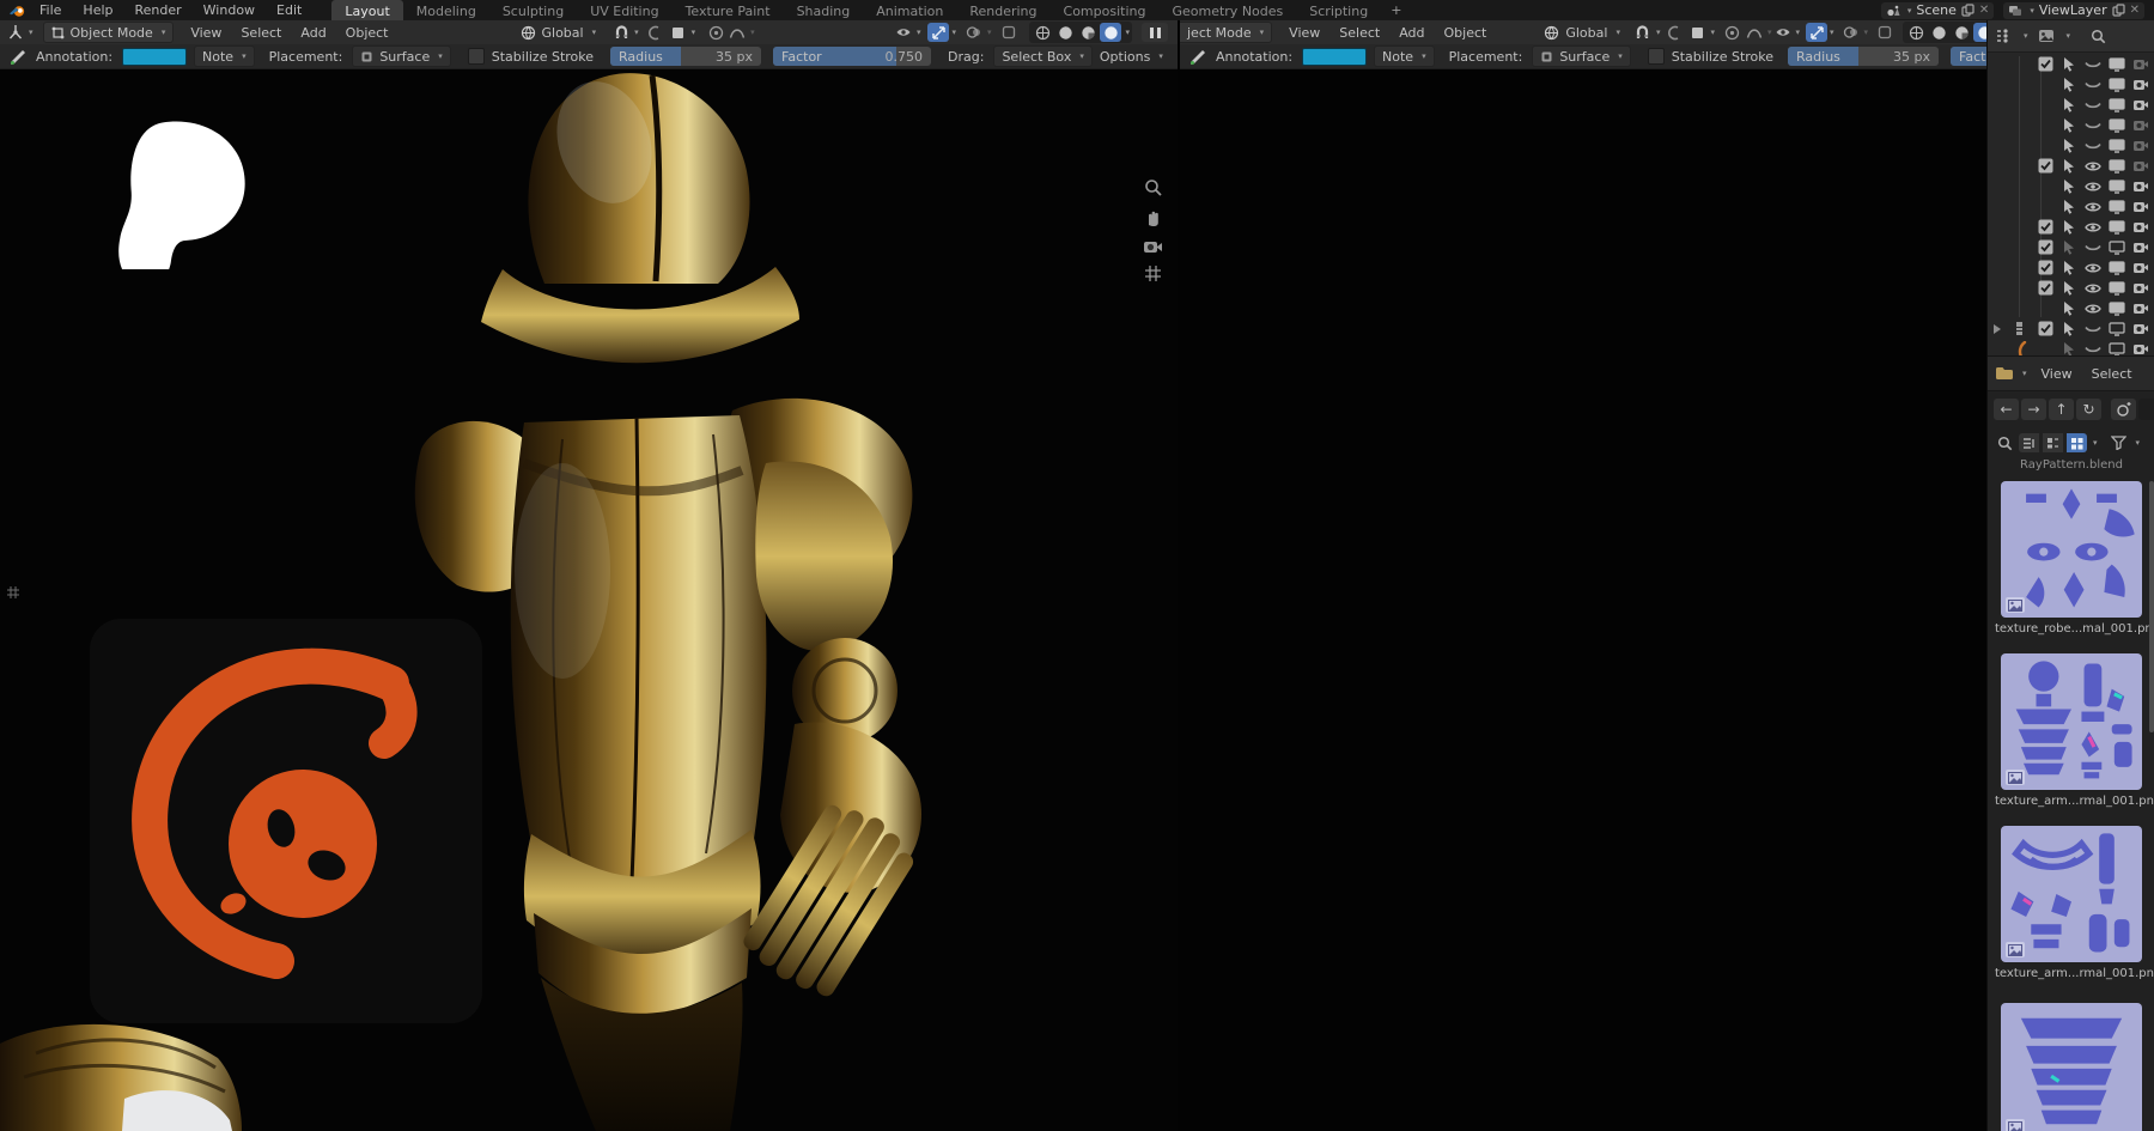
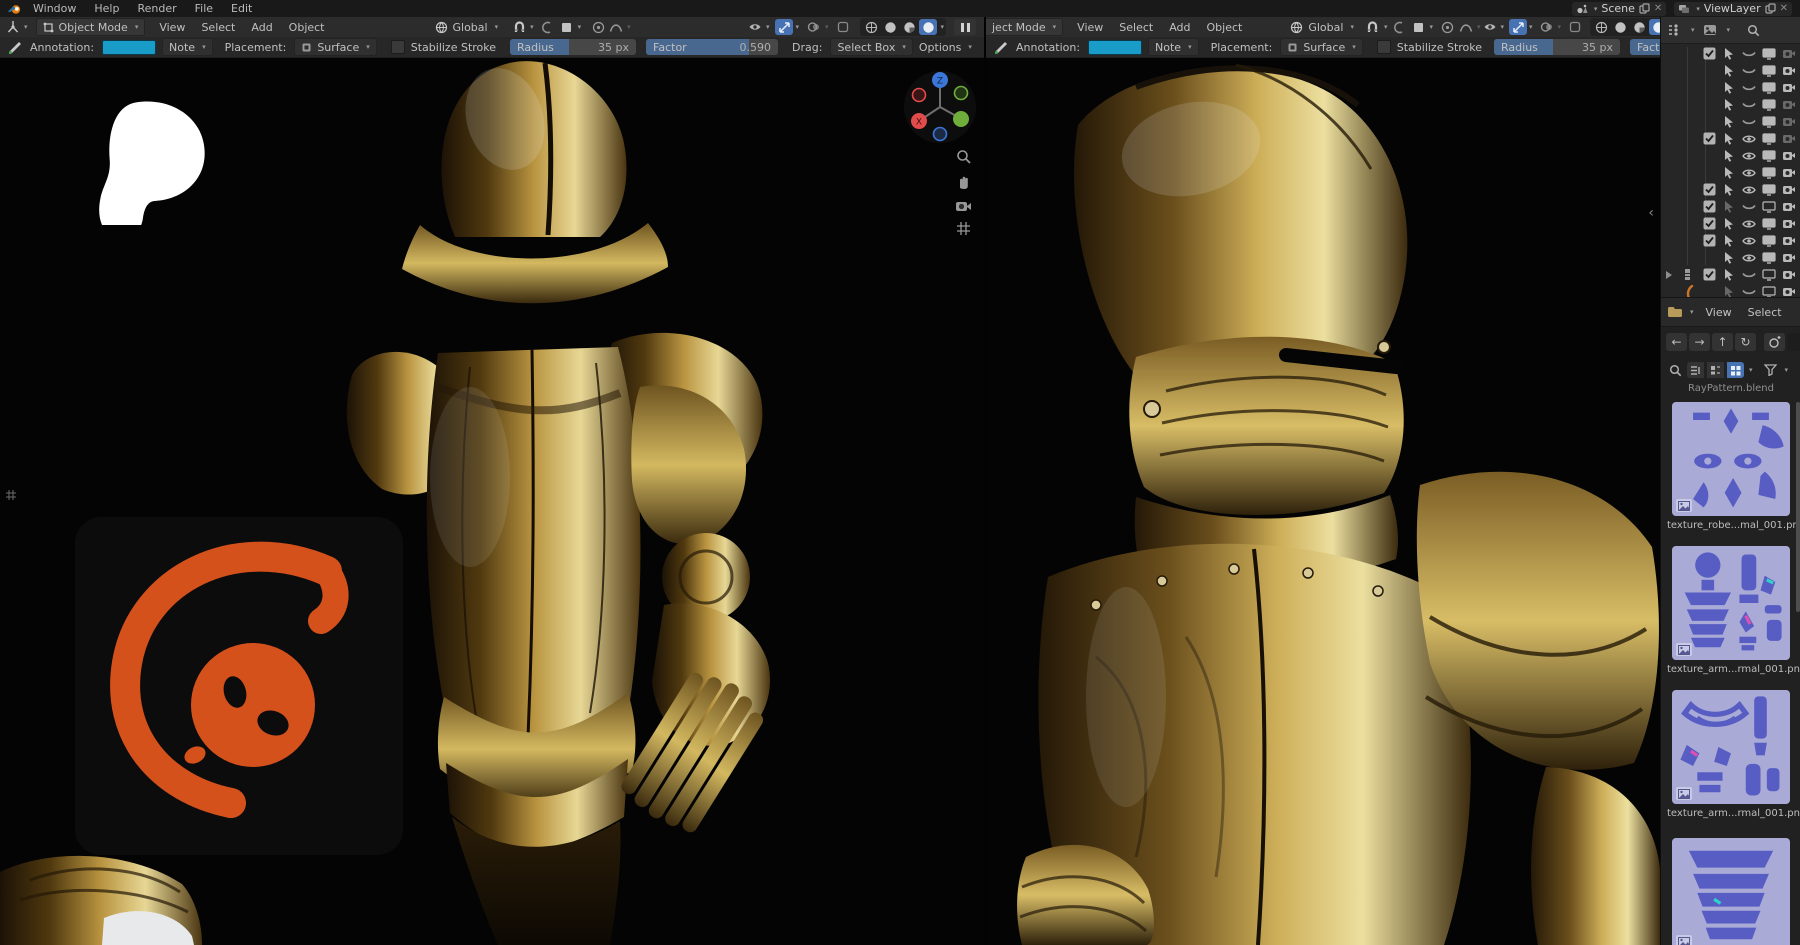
- File
+ Window
  Help
  Render
- Window
+ File
  Edit
- Layout
- Modeling
- Sculpting
- UV Editing
- Texture Paint
- Shading
- Animation
- Rendering
- Compositing
- Geometry Nodes
- Scripting
- +
  ▾
  Scene
  ✕
  ▾
  ViewLayer
  ✕
  ▾
  Object Mode
  ▾
  View
  Select
  Add
  Object
  Global
  ▾
  ▾
  ▾
  ▾
  ▾
  ▾
  ▾
  ▾
  Annotation:
  Note
  ▾
  Placement:
  Surface
  ▾
  Stabilize Stroke
  Radius
  35 px
  Factor
- 0.750
+ 0.590
  Drag:
  Select Box
  ▾
  Options
  ▾
  ject Mode
  ▾
  View
  Select
  Add
  Object
  Global
  ▾
  ▾
  ▾
  ▾
  ▾
  ▾
  ▾
  Annotation:
  Note
  ▾
  Placement:
  Surface
  ▾
  Stabilize Stroke
  Radius
  35 px
+ Z
+ X
+ ‹
  ▾
  ▾
  ▾
  View
  Select
  ←
  →
  ↑
  ↻
  ▾
  ▾
  RayPattern.blend
  texture_robe...mal_001.p
  texture_arm...rmal_001.pn
  texture_arm...rmal_001.pn
